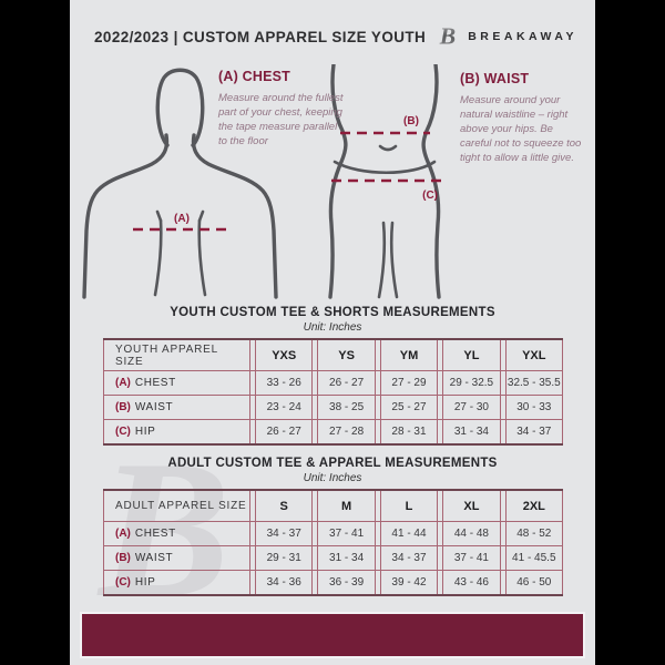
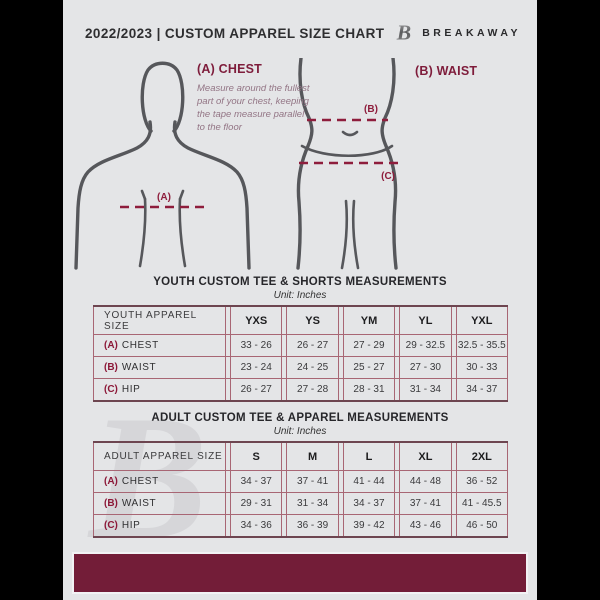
- 2022/2023 | CUSTOM APPAREL SIZE YOUTH
+ 2022/2023 | CUSTOM APPAREL SIZE CHART
  B
  BREAKAWAY
  (A)
  (B)
  (C)
  (A) CHEST
  Measure around the fullest part of your chest, keeping the tape measure parallel to the floor
  (B) WAIST
- Measure around your natural waistline – right above your hips. Be careful not to squeeze too tight to allow a little give.
  B
  YOUTH CUSTOM TEE & SHORTS MEASUREMENTS
  Unit: Inches
  YOUTH APPAREL SIZE
  YXS
  YS
  YM
  YL
  YXL
  (A)
  CHEST
  33 - 26
  26 - 27
  27 - 29
  29 - 32.5
  32.5 - 35.5
  (B)
  WAIST
  23 - 24
- 38 - 25
+ 24 - 25
  25 - 27
  27 - 30
  30 - 33
  (C)
  HIP
  26 - 27
  27 - 28
  28 - 31
  31 - 34
  34 - 37
  ADULT CUSTOM TEE & APPAREL MEASUREMENTS
  Unit: Inches
  ADULT APPAREL SIZE
  S
  M
  L
  XL
  2XL
  (A)
  CHEST
  34 - 37
  37 - 41
  41 - 44
  44 - 48
- 48 - 52
+ 36 - 52
  (B)
  WAIST
  29 - 31
  31 - 34
  34 - 37
  37 - 41
  41 - 45.5
  (C)
  HIP
  34 - 36
  36 - 39
  39 - 42
  43 - 46
  46 - 50
